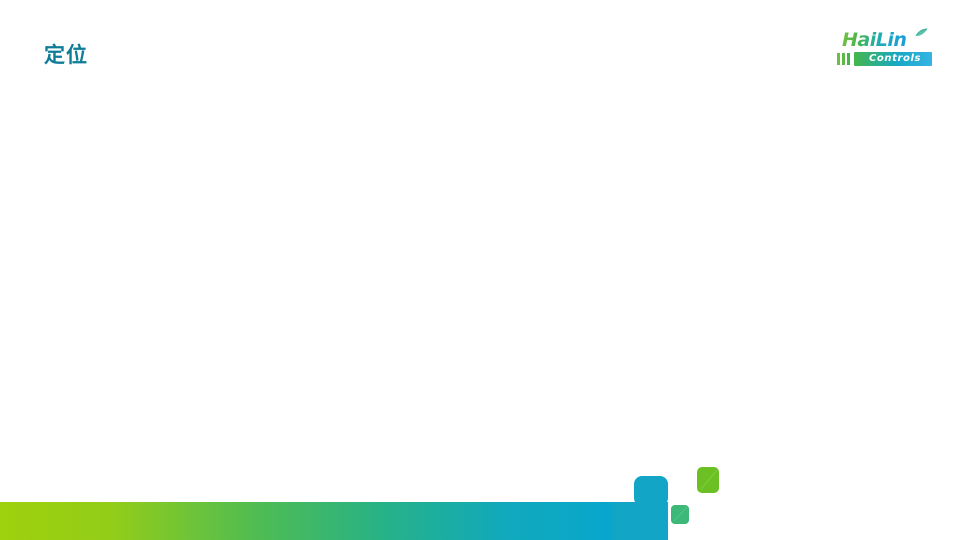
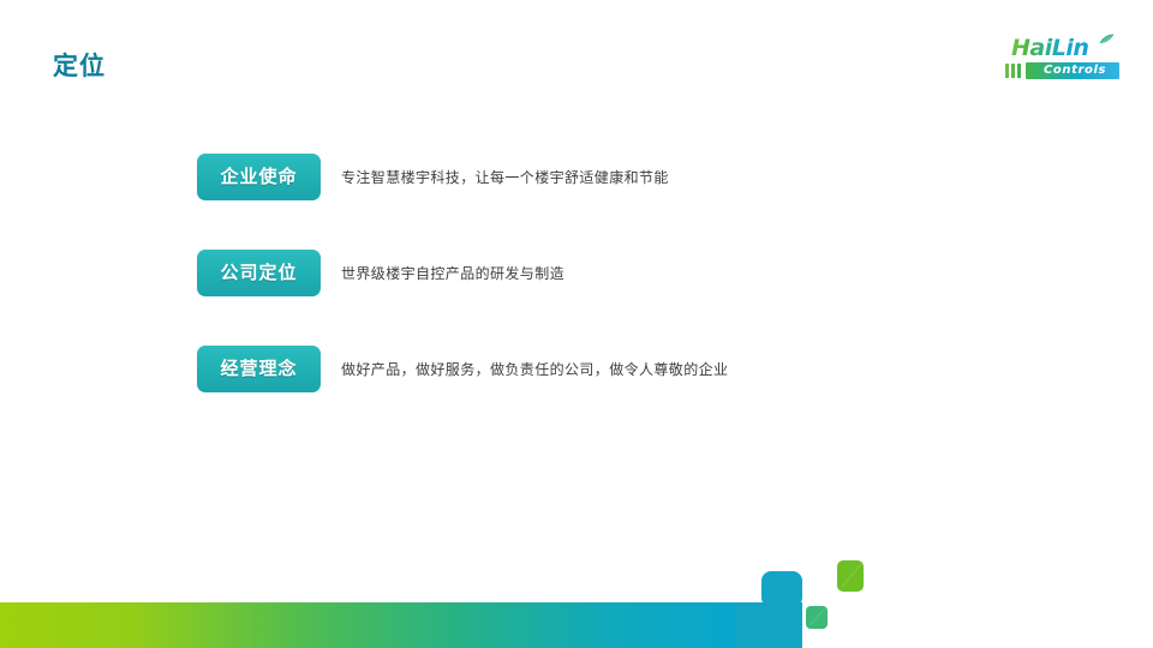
  定位
  HaiLin
  Controls
+ 企业使命
+ 专注智慧楼宇科技，让每一个楼宇舒适健康和节能
+ 公司定位
+ 世界级楼宇自控产品的研发与制造
+ 经营理念
+ 做好产品，做好服务，做负责任的公司，做令人尊敬的企业
